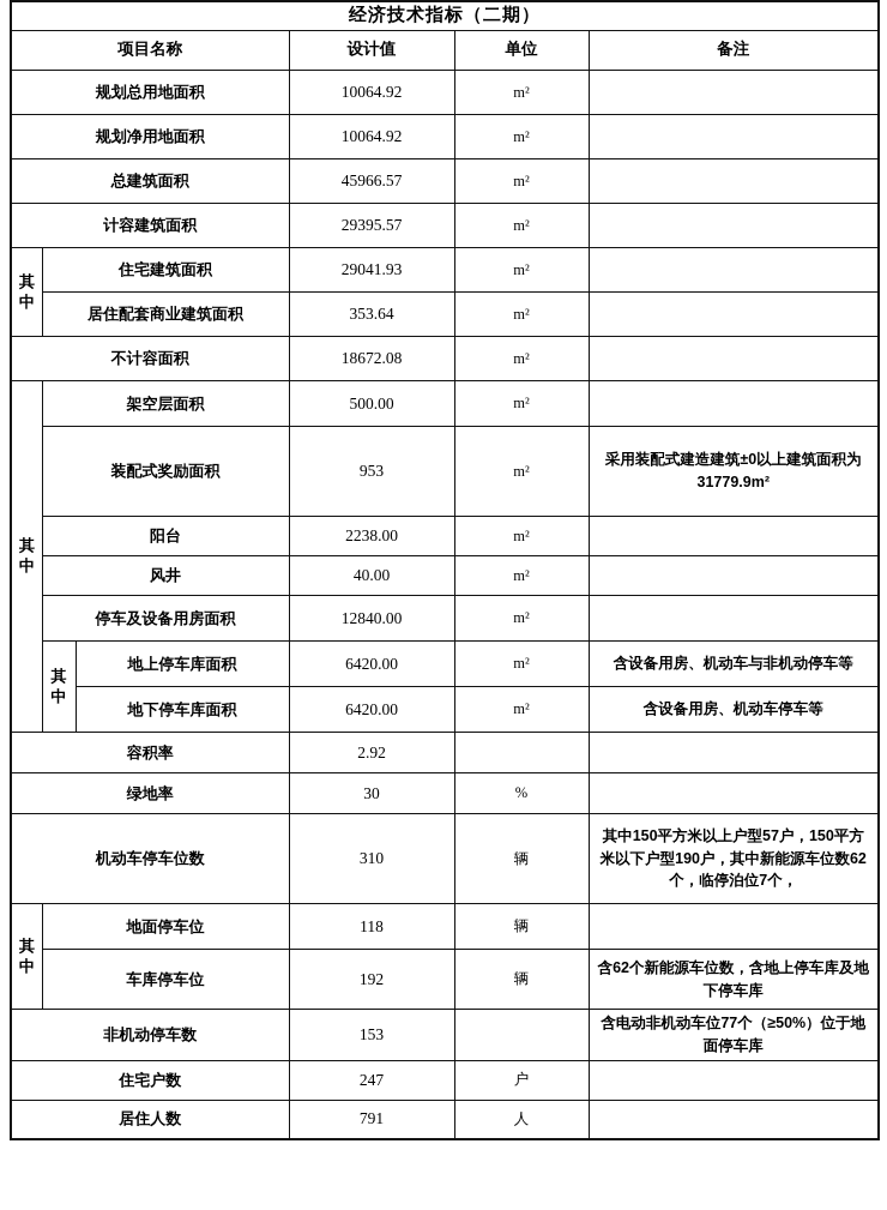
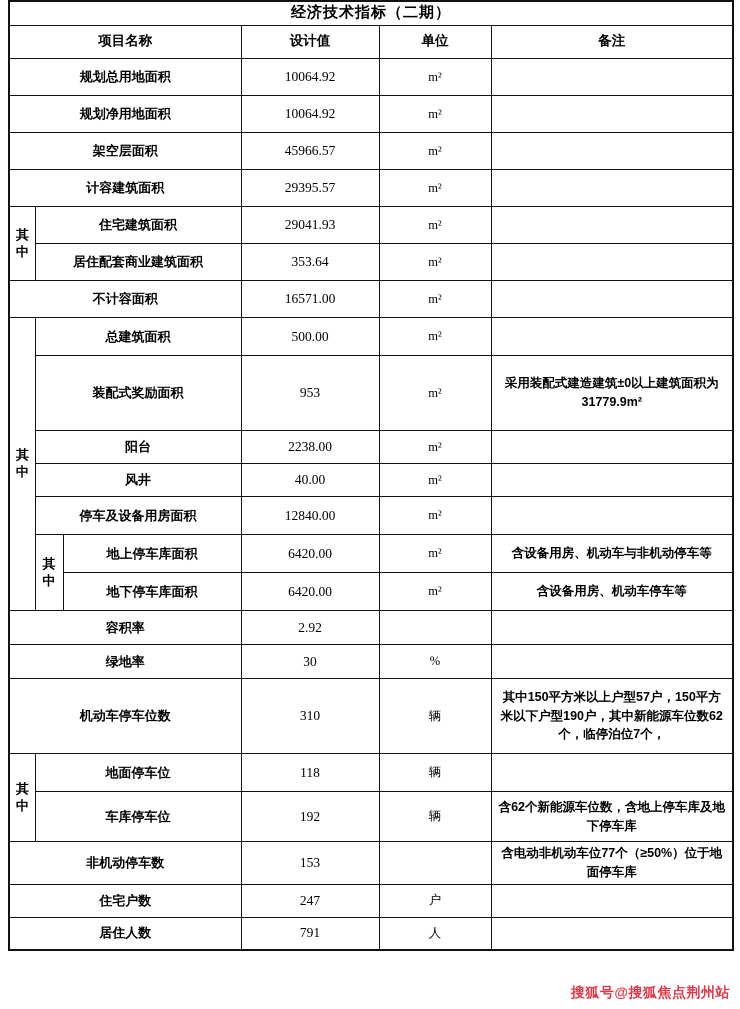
  经济技术指标（二期）
  项目名称	设计值	单位	备注
  规划总用地面积	10064.92	m²
  规划净用地面积	10064.92	m²
- 总建筑面积	45966.57	m²
+ 架空层面积	45966.57	m²
  计容建筑面积	29395.57	m²
  其中	住宅建筑面积	29041.93	m²
  居住配套商业建筑面积	353.64	m²
- 不计容面积	18672.08	m²
+ 不计容面积	16571.00	m²
- 其中	架空层面积	500.00	m²
+ 其中	总建筑面积	500.00	m²
  装配式奖励面积	953	m²	采用装配式建造建筑±0以上建筑面积为31779.9m²
  阳台	2238.00	m²
  风井	40.00	m²
  停车及设备用房面积	12840.00	m²
  其中	地上停车库面积	6420.00	m²	含设备用房、机动车与非机动停车等
  地下停车库面积	6420.00	m²	含设备用房、机动车停车等
  容积率	2.92
  绿地率	30	%
  机动车停车位数	310	辆	其中150平方米以上户型57户，150平方米以下户型190户，其中新能源车位数62个，临停泊位7个，
  其中	地面停车位	118	辆
  车库停车位	192	辆	含62个新能源车位数，含地上停车库及地下停车库
  非机动停车数	153		含电动非机动车位77个（≥50%）位于地面停车库
  住宅户数	247	户
  居住人数	791	人
+ 搜狐号@搜狐焦点荆州站
